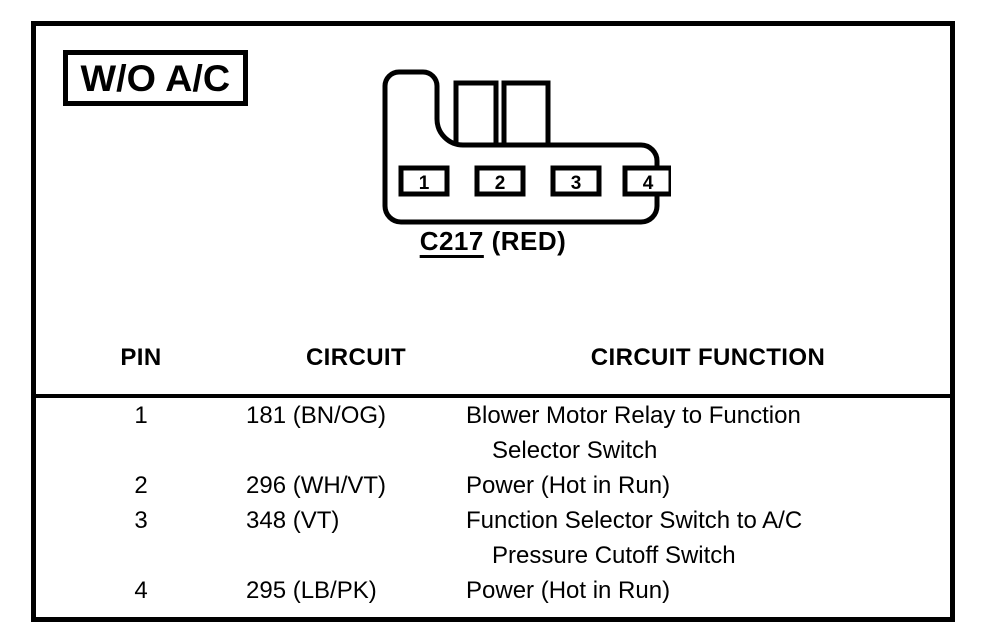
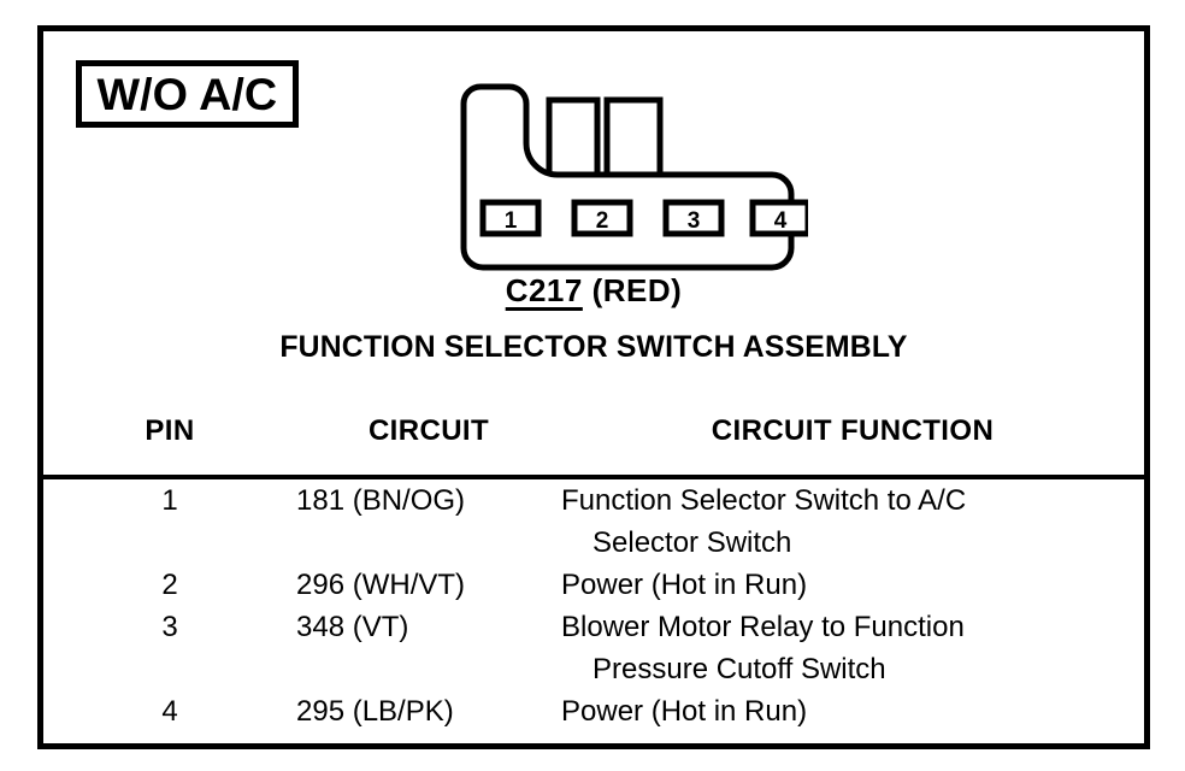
  W/O A/C
  1
  2
  3
  4
  C217 (RED)
+ FUNCTION SELECTOR SWITCH ASSEMBLY
  PIN	CIRCUIT	CIRCUIT FUNCTION
- 1	181 (BN/OG)	Blower Motor Relay to Function Selector Switch
+ 1	181 (BN/OG)	Function Selector Switch to A/C Selector Switch
  2	296 (WH/VT)	Power (Hot in Run)
- 3	348 (VT)	Function Selector Switch to A/C Pressure Cutoff Switch
+ 3	348 (VT)	Blower Motor Relay to Function Pressure Cutoff Switch
  4	295 (LB/PK)	Power (Hot in Run)
